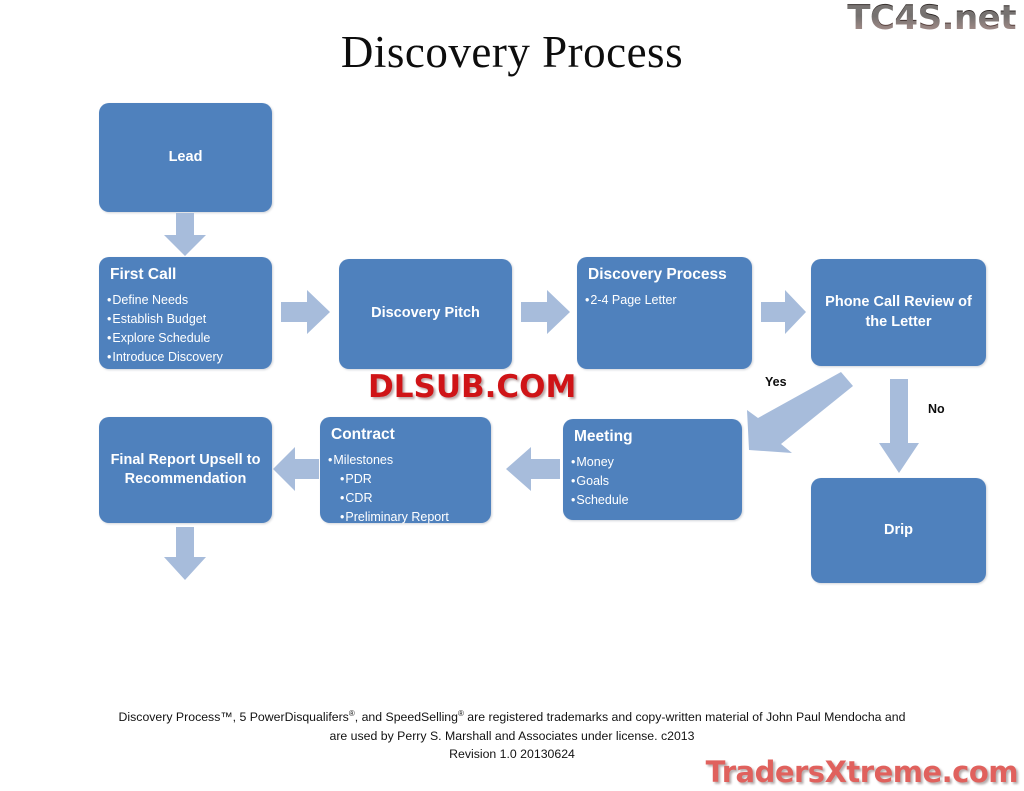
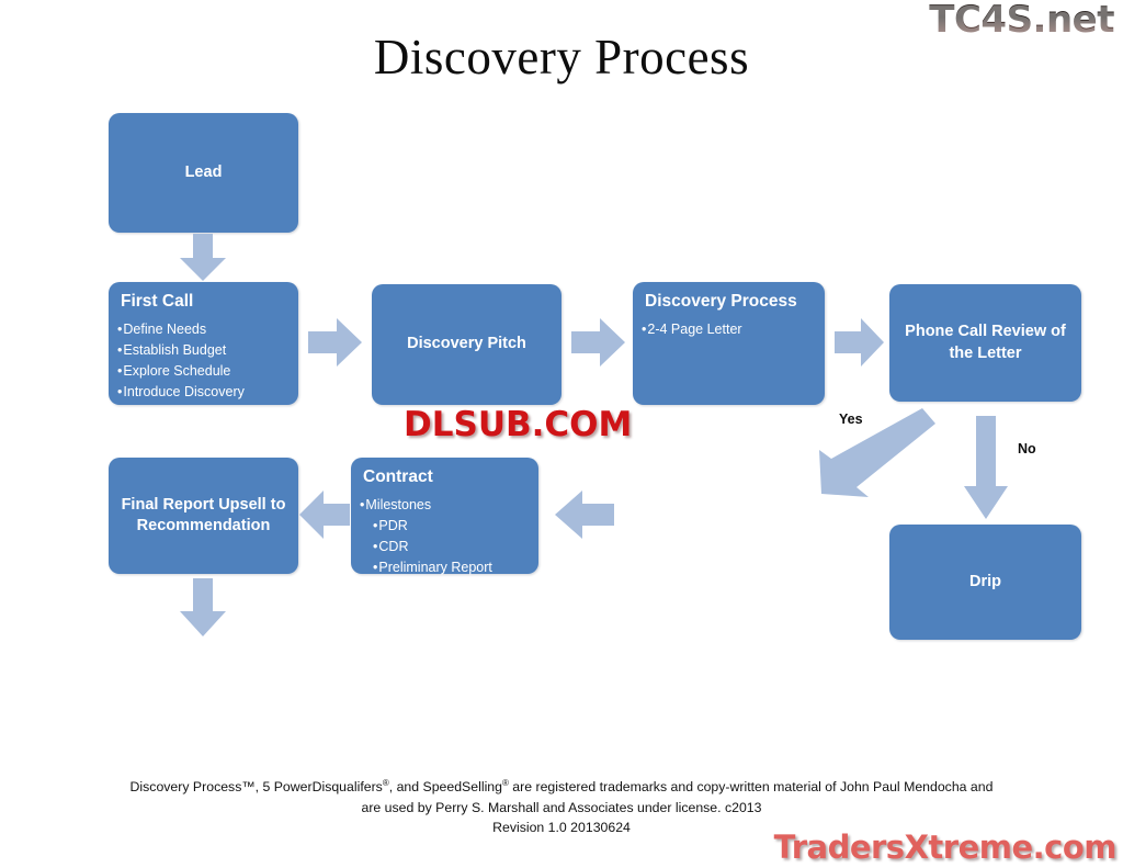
  TC4S.net
  Discovery Process
  Lead
  First Call
  Define Needs
  Establish Budget
  Explore Schedule
  Introduce Discovery
  Discovery Pitch
  Discovery Process
  2-4 Page Letter
  Phone Call Review of the Letter
  Drip
- Meeting
- Money
- Goals
- Schedule
  Contract
  Milestones
  PDR
  CDR
  Preliminary Report
  Final Report Upsell to Recommendation
  Yes
  No
  DLSUB.COM
  Discovery Process™, 5 PowerDisqualifers®, and SpeedSelling® are registered trademarks and copy-written material of John Paul Mendocha and
  are used by Perry S. Marshall and Associates under license. c2013
  Revision 1.0 20130624
  TradersXtreme.com
